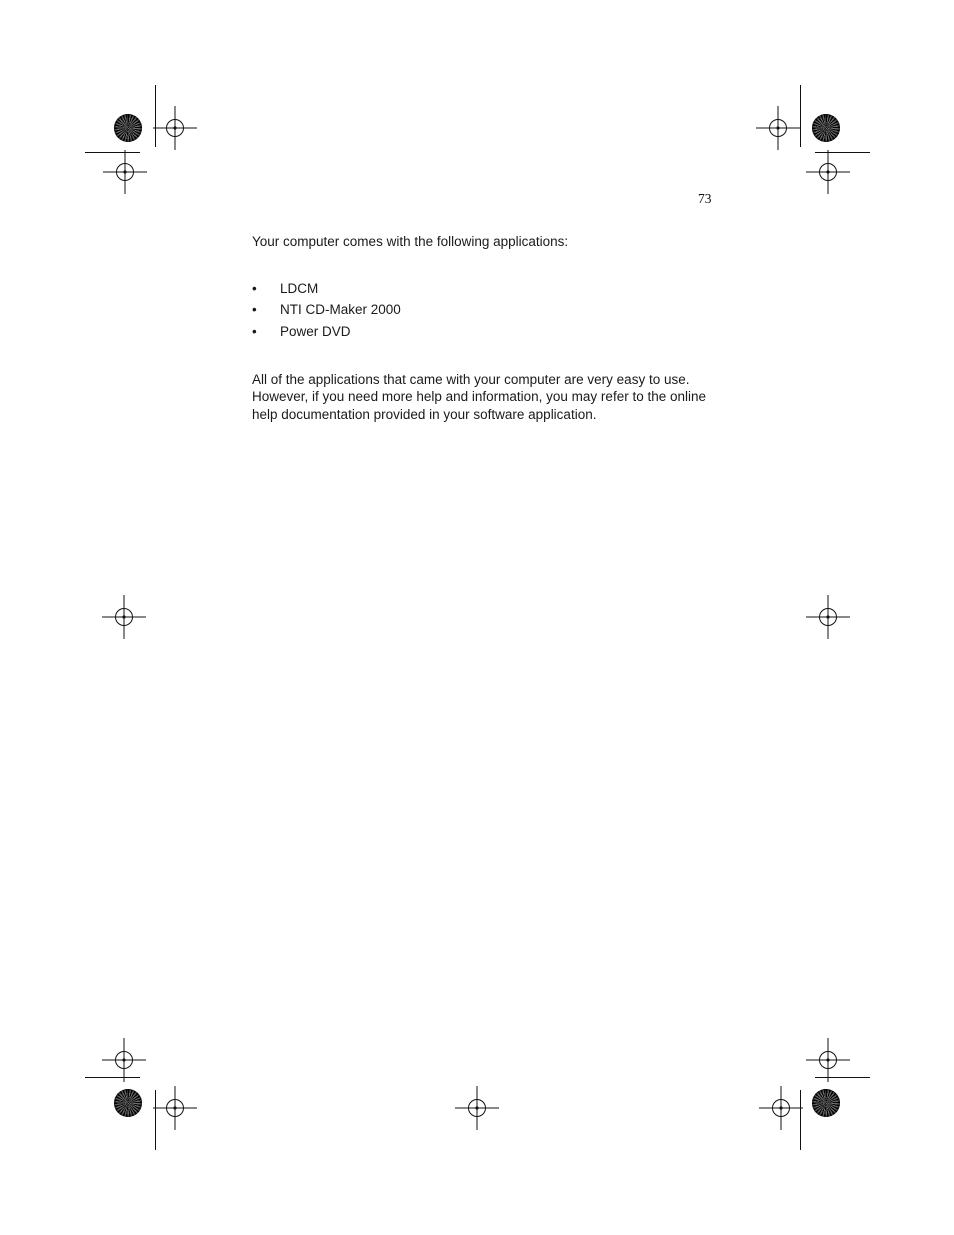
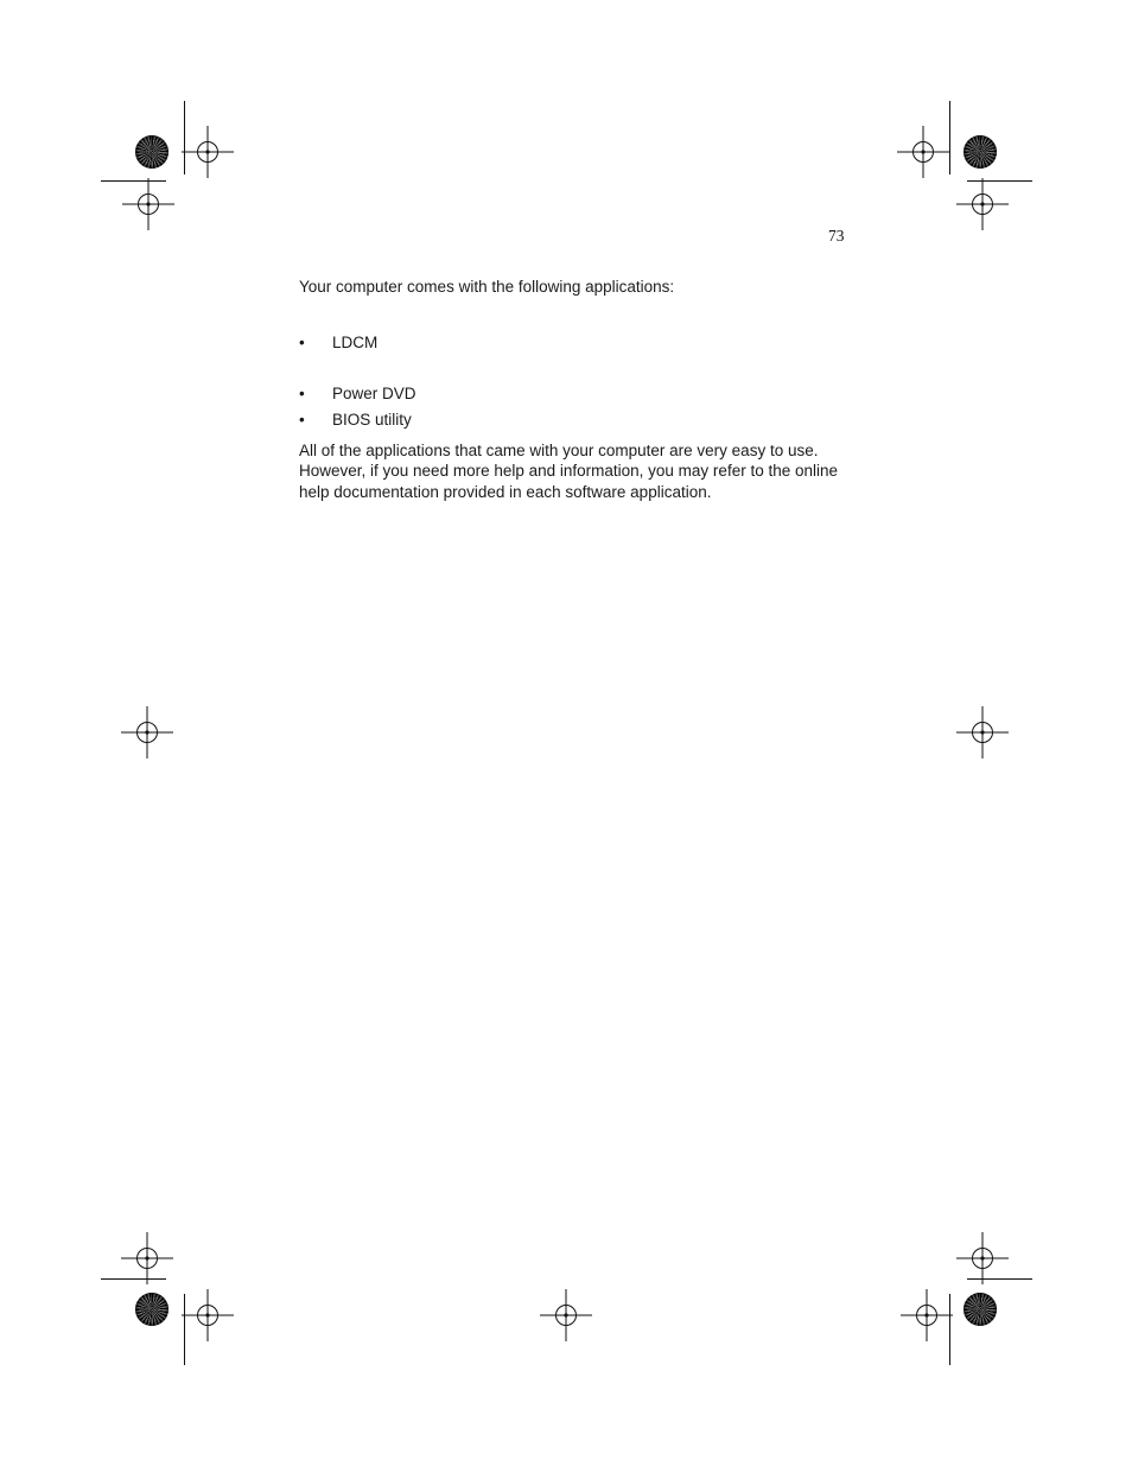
  73
  Your computer comes with the following applications:
  • LDCM
- • NTI CD-Maker 2000
  • Power DVD
+ • BIOS utility
- All of the applications that came with your computer are very easy to use. However, if you need more help and information, you may refer to the online help documentation provided in your software application.
+ All of the applications that came with your computer are very easy to use. However, if you need more help and information, you may refer to the online help documentation provided in each software application.
